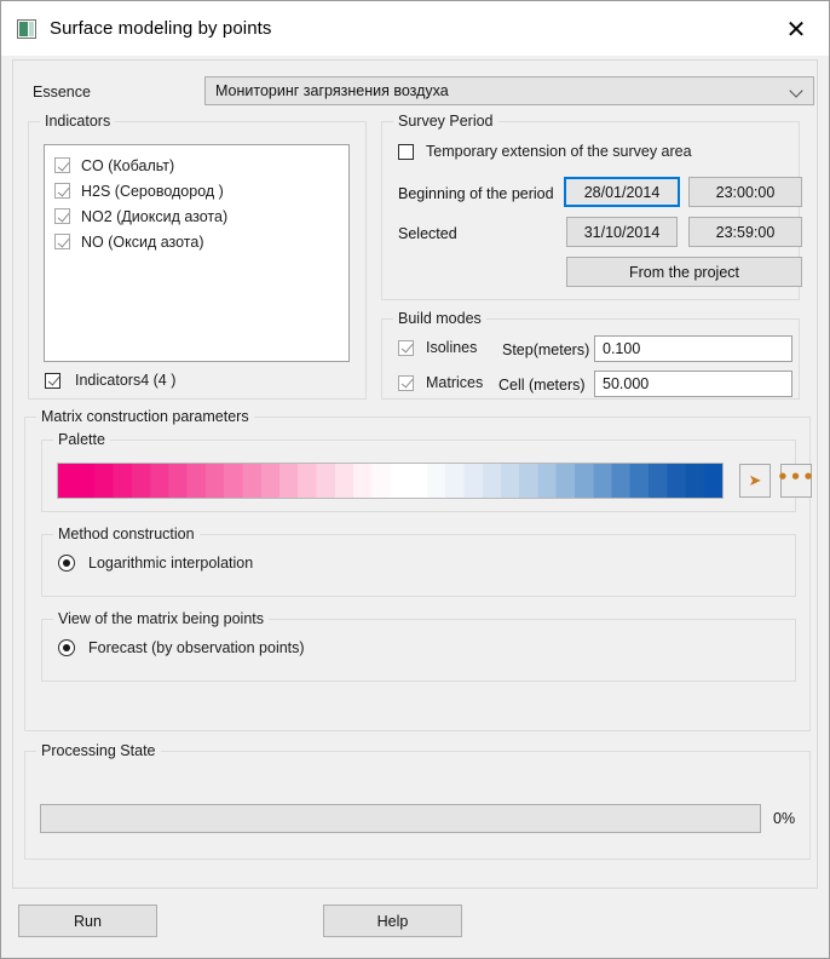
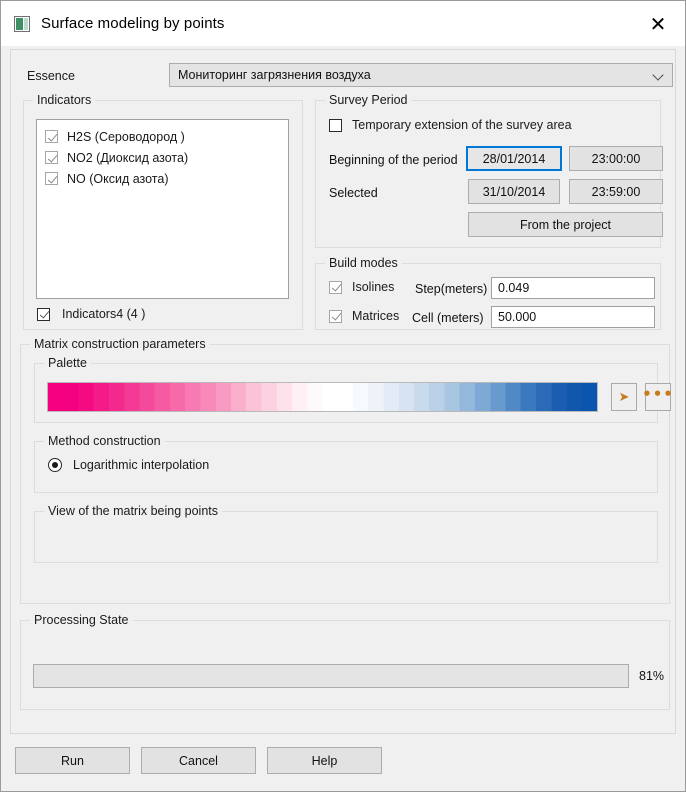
  Surface modeling by points
  ✕
  Essence
  Мониторинг загрязнения воздуха
  Indicators
- CO (Кобальт)
  H2S (Сероводород )
  NO2 (Диоксид азота)
  NO (Оксид азота)
  Indicators4 (4 )
  Survey Period
  Temporary extension of the survey area
  Beginning of the period
  28/01/2014
  23:00:00
  Selected
  31/10/2014
  23:59:00
  From the project
  Build modes
  Isolines
  Step(meters)
- 0.100
+ 0.049
  Matrices
  Cell (meters)
  50.000
  Matrix construction parameters
  Palette
  ➤
  •••
  Method construction
  Logarithmic interpolation
  View of the matrix being points
- Forecast (by observation points)
  Processing State
- 0%
+ 81%
  Run
+ Cancel
  Help
